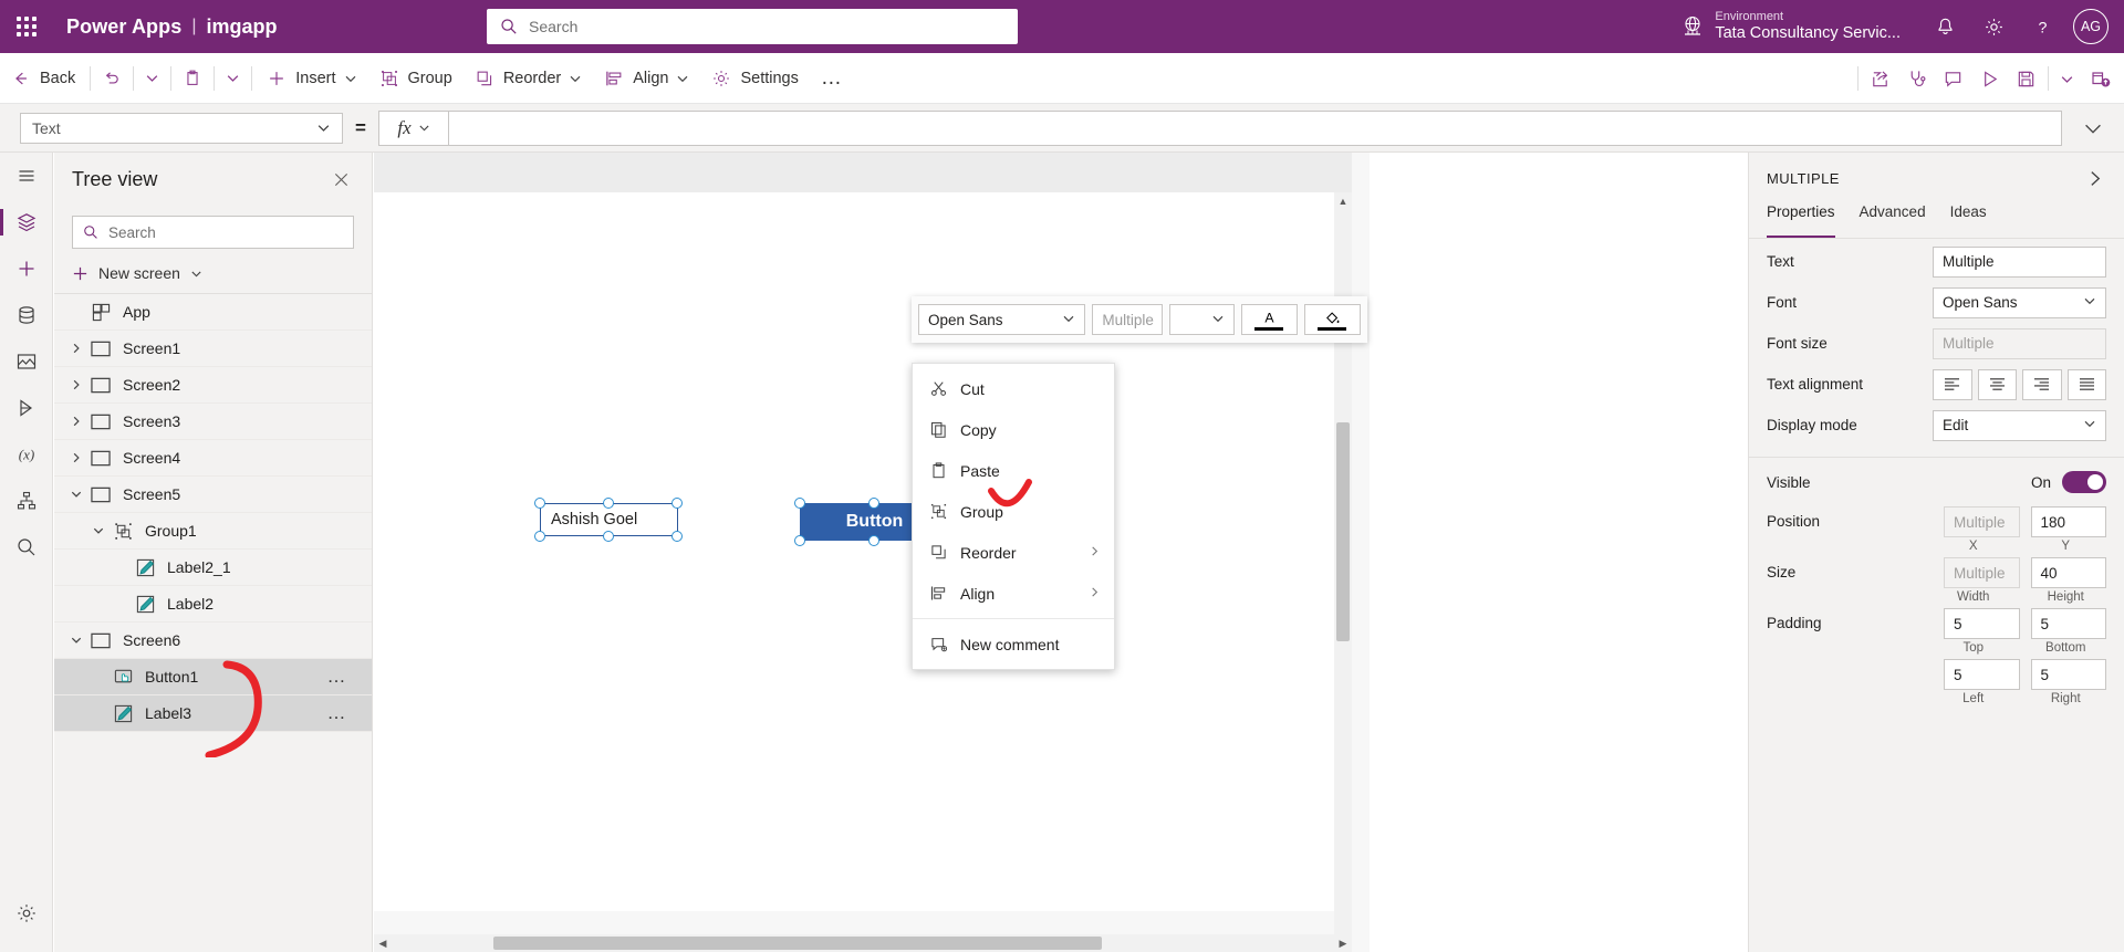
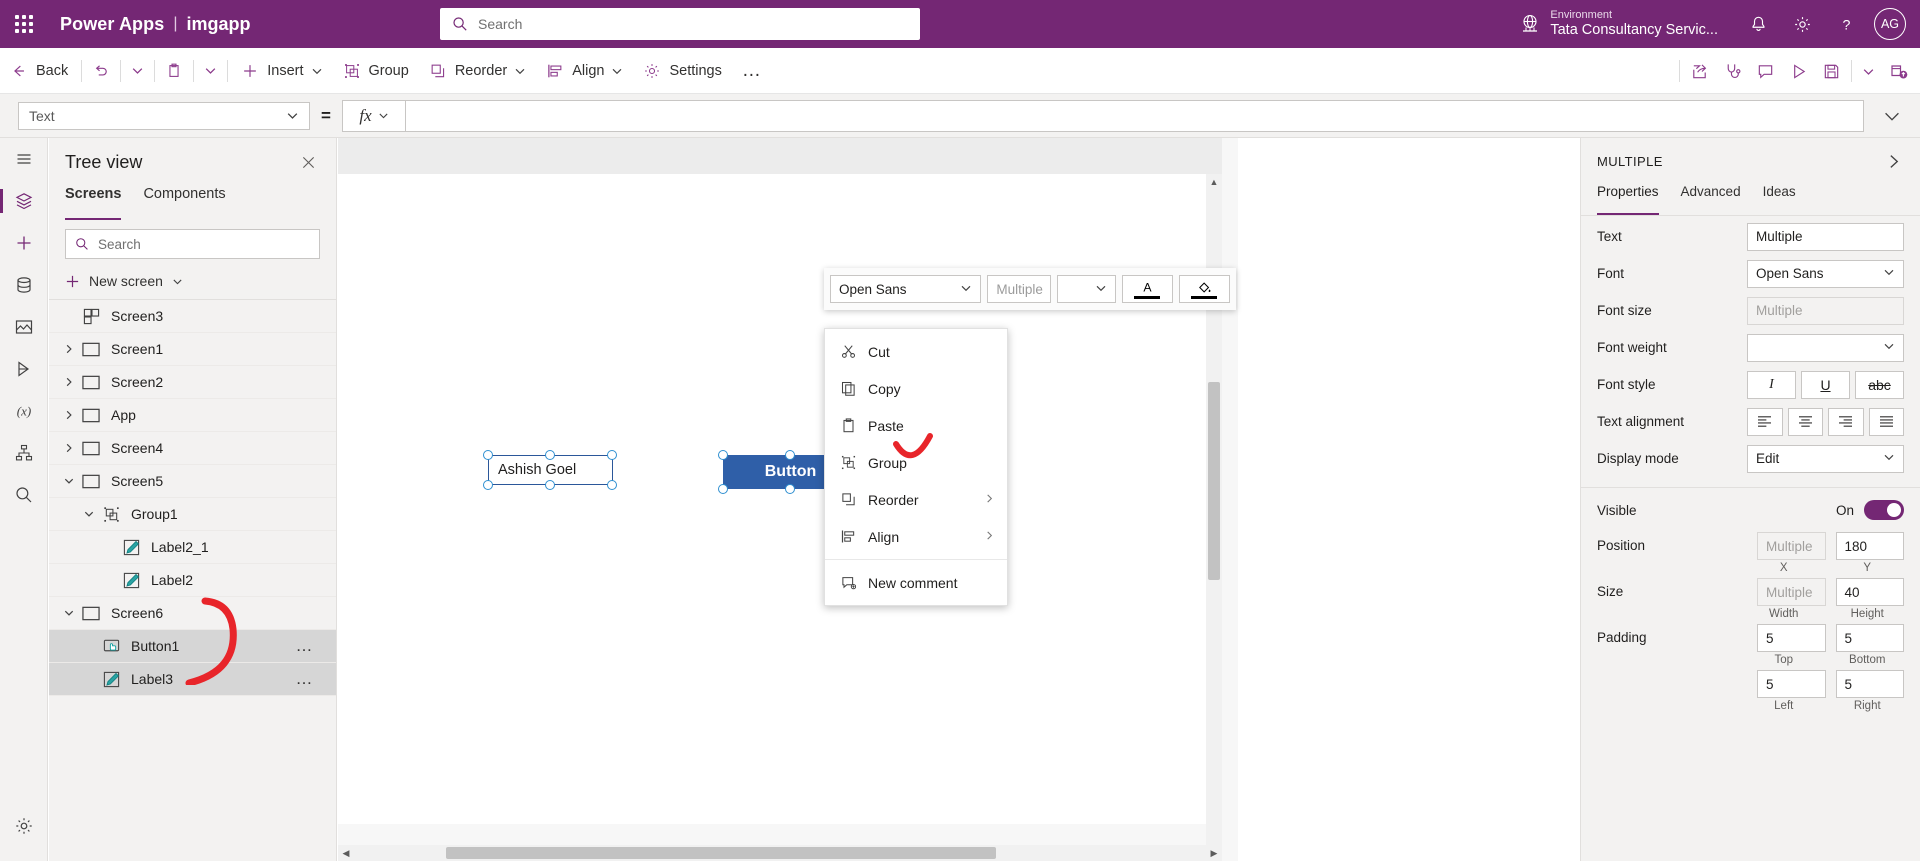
  Power Apps
  |
  imgapp
  Search
  Environment
  Tata Consultancy Servic...
  ?
  AG
  Back
  Insert
  Group
  Reorder
  Align
  Settings
  …
  Text
  =
  fx
  (x)
  Tree view
+ Screens
+ Components
  Search
  New screen
- App
+ Screen3
  Screen1
  Screen2
- Screen3
+ App
  Screen4
  Screen5
  Group1
  Label2_1
  Label2
  Screen6
  Button1
  …
  Label3
  …
  Ashish Goel
  Button
  ▲
  ◀
  ▶
  Open Sans
  Multiple
  A
  Cut
  Copy
  Paste
  Group
  Reorder
  Align
  New comment
  MULTIPLE
  Properties
  Advanced
  Ideas
  Text
  Multiple
  Font
  Open Sans
  Font size
  Multiple
+ Font weight
+ Font style
+ I
+ U
+ abc
  Text alignment
  Display mode
  Edit
  Visible
  On
  Position
  Multiple
  180
  X
  Y
  Size
  Multiple
  40
  Width
  Height
  Padding
  5
  5
  Top
  Bottom
  5
  5
  Left
  Right
